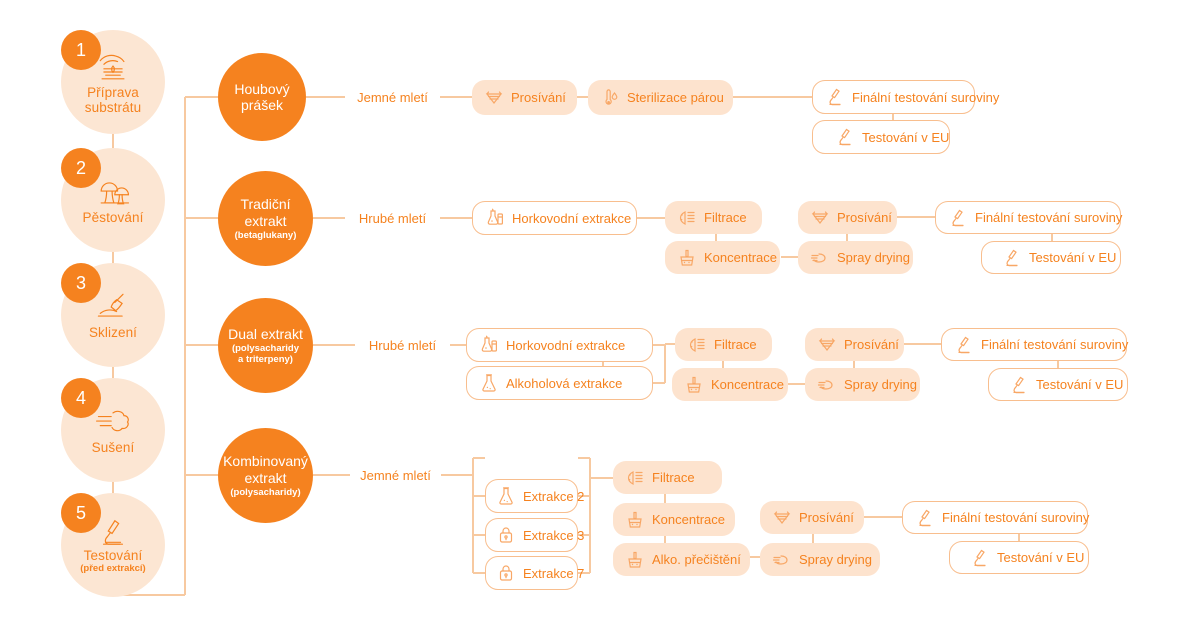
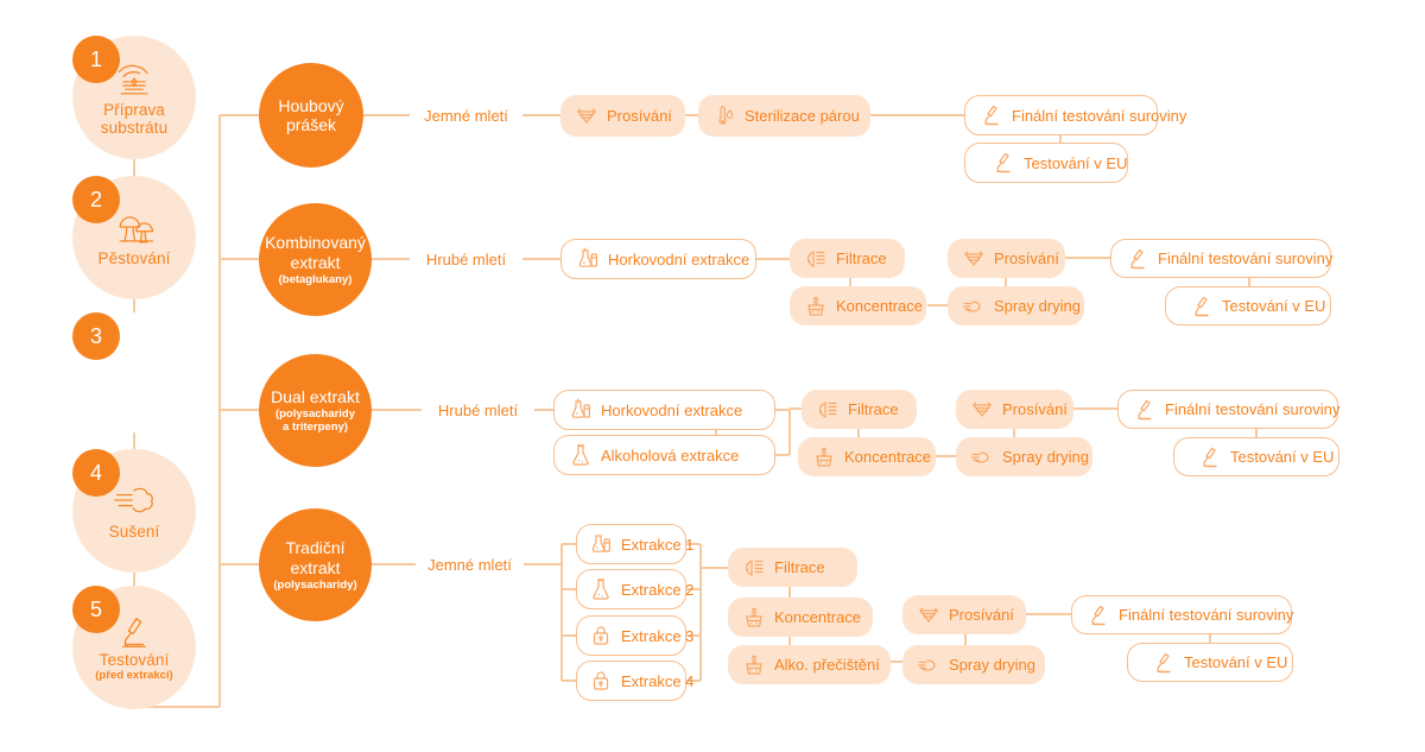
  Příprava
  substrátu
  1
  Pěstování
  2
- Sklizení
  3
  Sušení
  4
  Testování
  (před extrakcí)
  5
  Houbový
  prášek
- Tradiční
+ Kombinovaný
  extrakt
  (betaglukany)
  Dual extrakt
  (polysacharidy
  a triterpeny)
- Kombinovaný
+ Tradiční
  extrakt
  (polysacharidy)
  Jemné mletí
  Prosívání
  Sterilizace párou
  Finální testování suroviny
  Testování v EU
  Hrubé mletí
  Horkovodní extrakce
  Filtrace
  Koncentrace
  Prosívání
  Spray drying
  Finální testování suroviny
  Testování v EU
  Hrubé mletí
  Horkovodní extrakce
  Alkoholová extrakce
  Filtrace
  Koncentrace
  Prosívání
  Spray drying
  Finální testování suroviny
  Testování v EU
  Jemné mletí
+ Extrakce 1
  Extrakce 2
  Extrakce 3
- Extrakce 7
+ Extrakce 4
  Filtrace
  Koncentrace
  Alko. přečištění
  Prosívání
  Spray drying
  Finální testování suroviny
  Testování v EU
